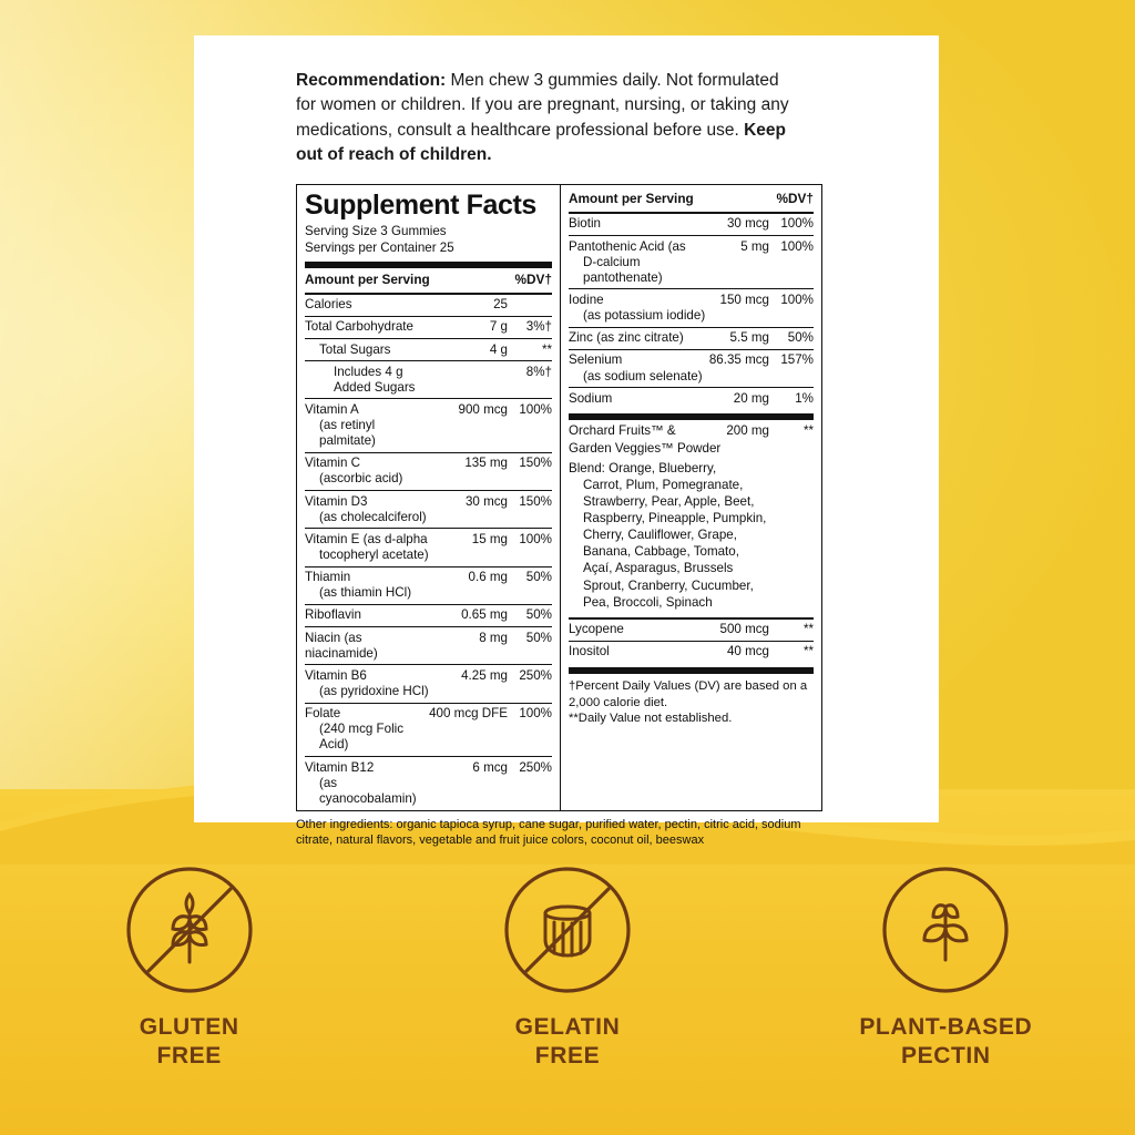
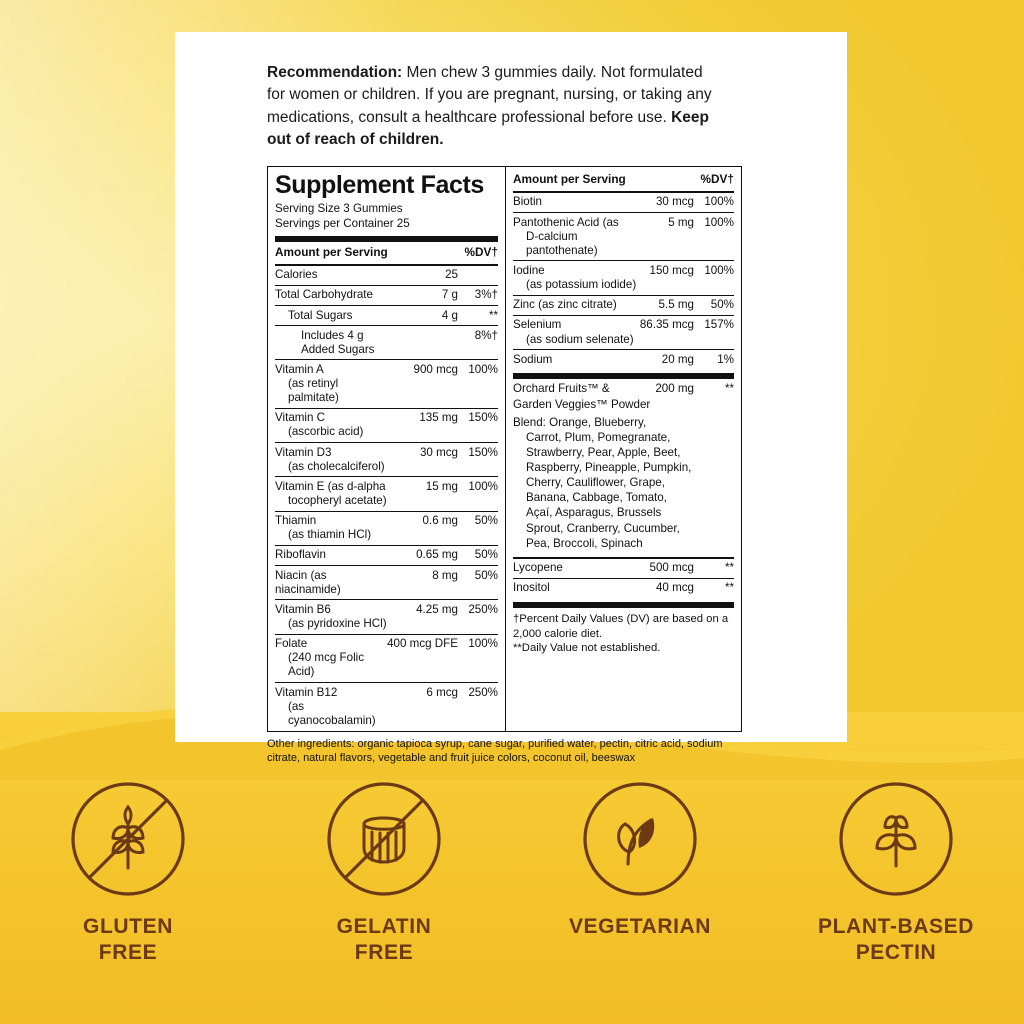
  Recommendation: Men chew 3 gummies daily. Not formulated for women or children. If you are pregnant, nursing, or taking any medications, consult a healthcare professional before use. Keep out of reach of children.
  Supplement Facts
  Serving Size 3 Gummies
  Servings per Container 25
  Amount per Serving
  %DV†
  Calories	25
  Total Carbohydrate	7 g	3%†
  Total Sugars	4 g	**
  Includes 4 g Added Sugars		8%†
  Vitamin A(as retinyl palmitate)	900 mcg	100%
  Vitamin C(ascorbic acid)	135 mg	150%
  Vitamin D3(as cholecalciferol)	30 mcg	150%
  Vitamin E (as d-alphatocopheryl acetate)	15 mg	100%
  Thiamin(as thiamin HCl)	0.6 mg	50%
  Riboflavin	0.65 mg	50%
  Niacin (as niacinamide)	8 mg	50%
  Vitamin B6(as pyridoxine HCl)	4.25 mg	250%
  Folate(240 mcg Folic Acid)	400 mcg DFE	100%
  Vitamin B12(as cyanocobalamin)	6 mcg	250%
  Amount per Serving
  %DV†
  Biotin	30 mcg	100%
  Pantothenic Acid (asD-calcium pantothenate)	5 mg	100%
  Iodine(as potassium iodide)	150 mcg	100%
  Zinc (as zinc citrate)	5.5 mg	50%
  Selenium(as sodium selenate)	86.35 mcg	157%
  Sodium	20 mg	1%
  Orchard Fruits™ &	200 mg	**
  Garden Veggies™ Powder
  Blend: Orange, Blueberry,
  Carrot, Plum, Pomegranate,
  Strawberry, Pear, Apple, Beet,
  Raspberry, Pineapple, Pumpkin,
  Cherry, Cauliflower, Grape,
  Banana, Cabbage, Tomato,
  Açaí, Asparagus, Brussels
  Sprout, Cranberry, Cucumber,
  Pea, Broccoli, Spinach
  Lycopene	500 mcg	**
  Inositol	40 mcg	**
  †Percent Daily Values (DV) are based on a 2,000 calorie diet.
  **Daily Value not established.
  Other ingredients: organic tapioca syrup, cane sugar, purified water, pectin, citric acid, sodium citrate, natural flavors, vegetable and fruit juice colors, coconut oil, beeswax
  GLUTEN
  FREE
  GELATIN
  FREE
+ VEGETARIAN
  PLANT-BASED
  PECTIN
